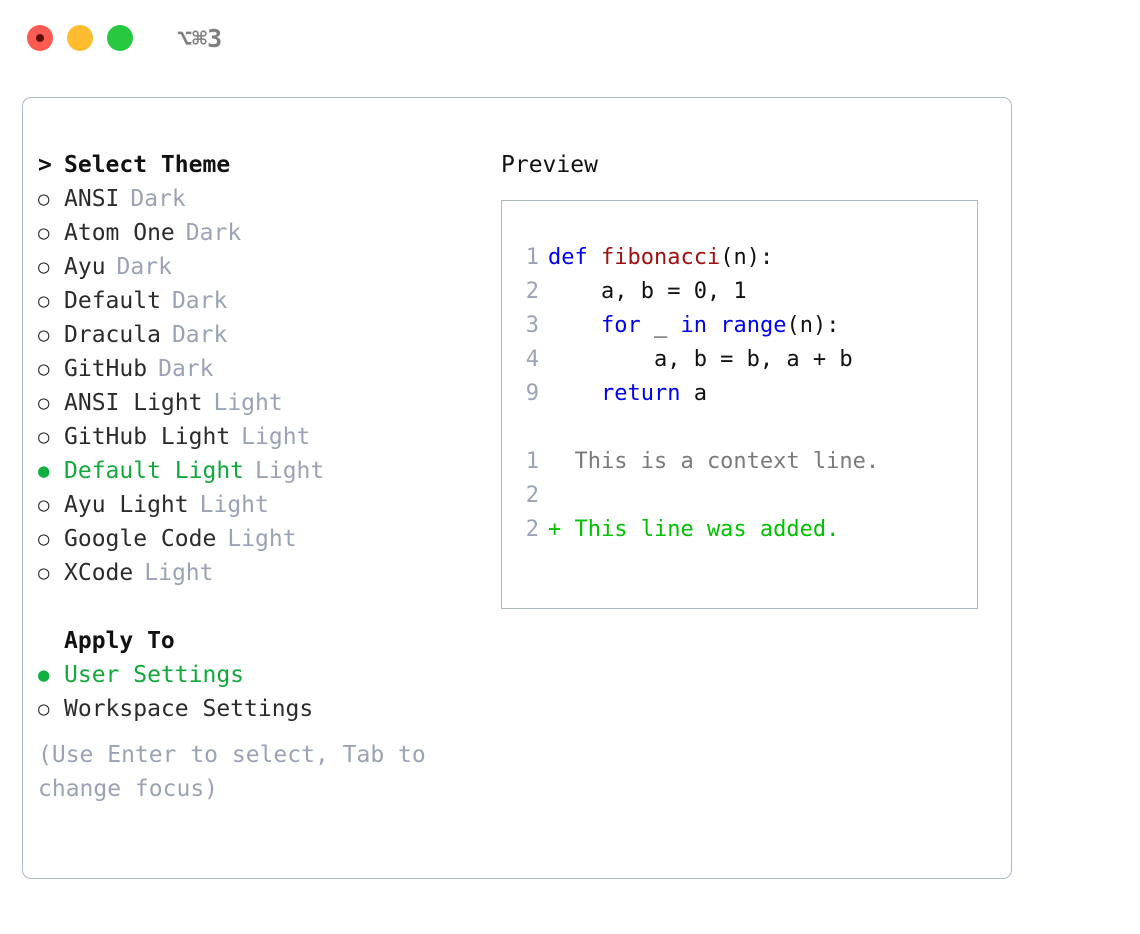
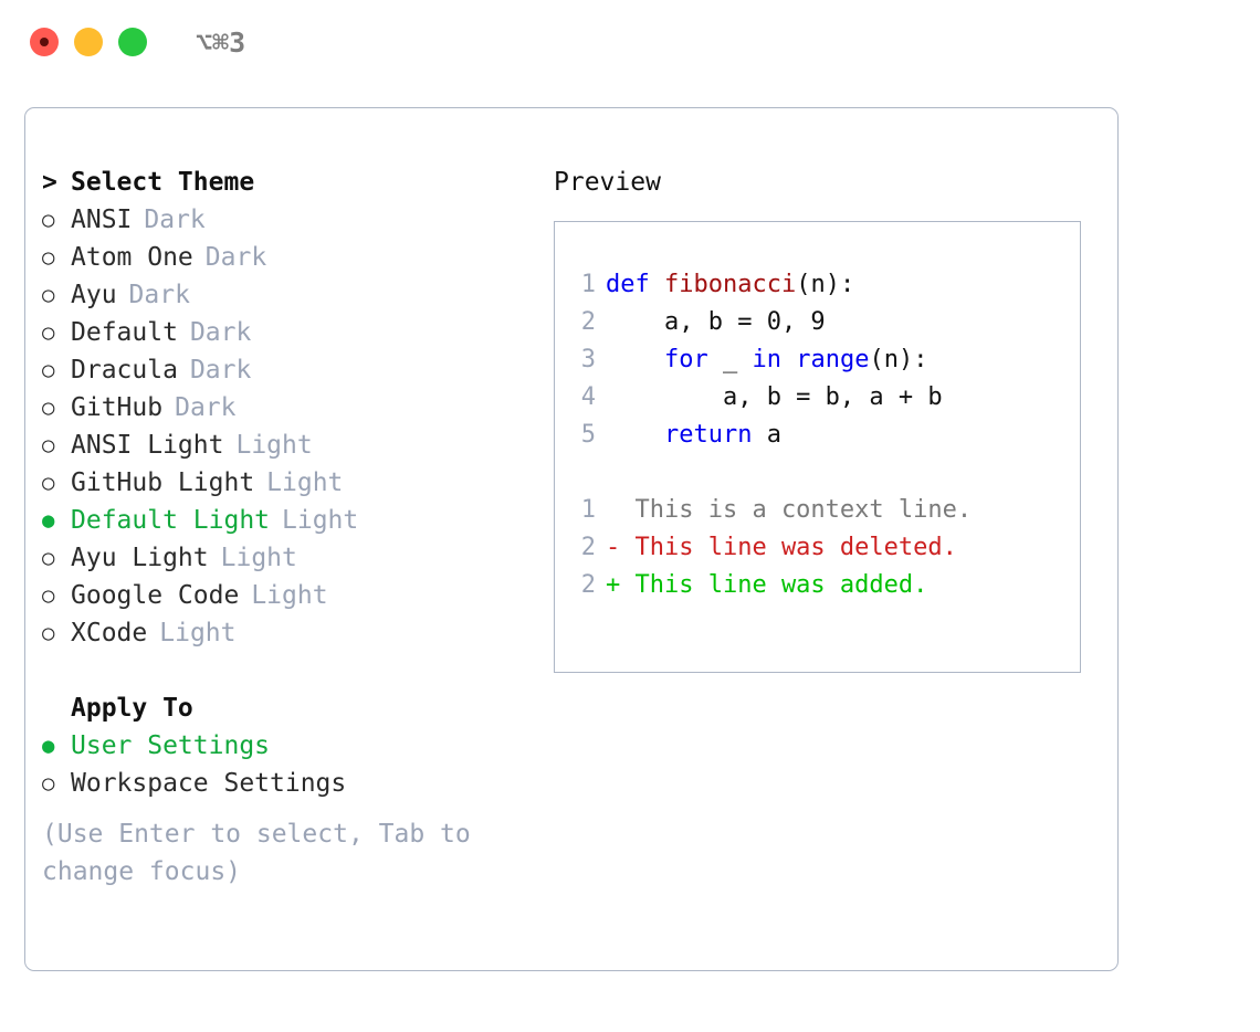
  ⌥⌘3
  >
  Select Theme
  ○
  ANSI
  Dark
  ○
  Atom One
  Dark
  ○
  Ayu
  Dark
  ○
  Default
  Dark
  ○
  Dracula
  Dark
  ○
  GitHub
  Dark
  ○
  ANSI Light
  Light
  ○
  GitHub Light
  Light
  ●
  Default Light
  Light
  ○
  Ayu Light
  Light
  ○
  Google Code
  Light
  ○
  XCode
  Light
  Apply To
  ●
  User Settings
  ○
  Workspace Settings
  (Use Enter to select, Tab to change focus)
  Preview
  1
  def fibonacci(n):
  2
- a, b = 0, 1
+ a, b = 0, 9
  3
  for _ in range(n):
  4
  a, b = b, a + b
- 9
+ 5
  return a
  1
  This is a context line.
  2
+ - This line was deleted.
  2
  + This line was added.
